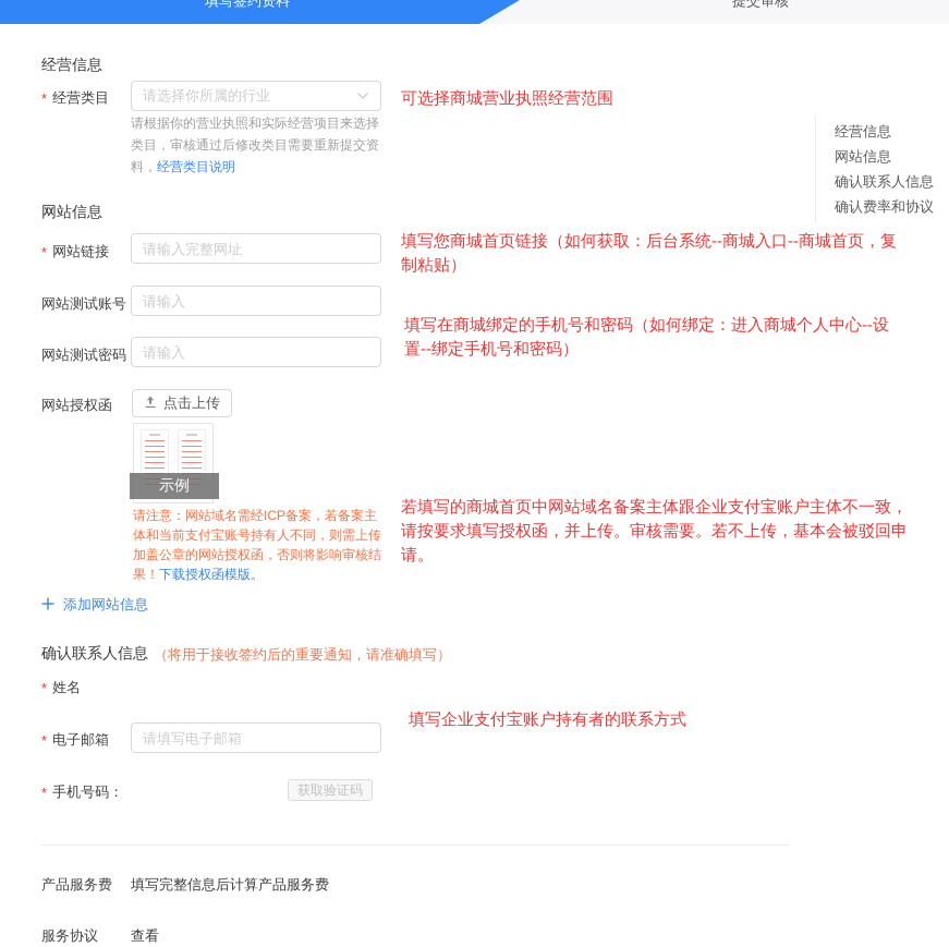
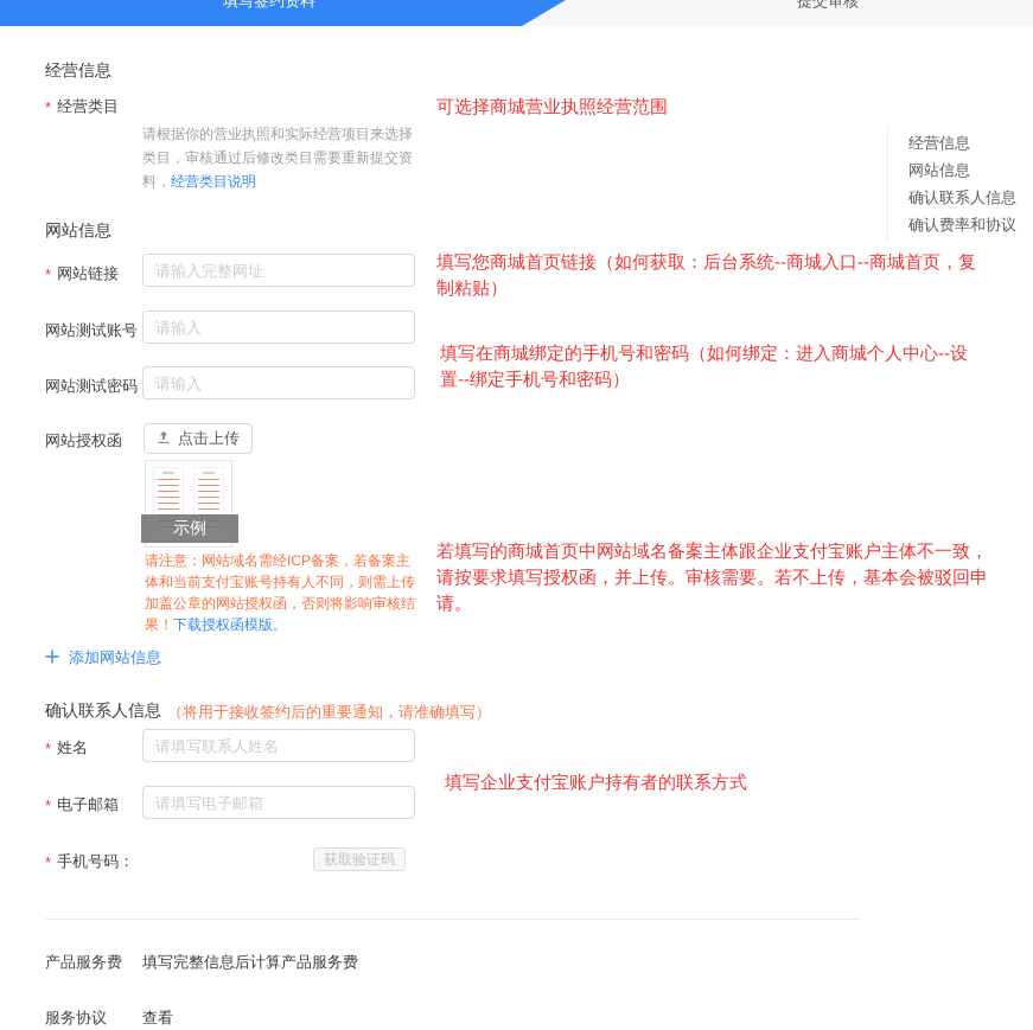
  填写签约资料
  提交审核
  经营信息
  网站信息
  确认联系人信息
  确认费率和协议
  经营信息
  *
  经营类目
- 请选择你所属的行业
  可选择商城营业执照经营范围
  请根据你的营业执照和实际经营项目来选择类目，审核通过后修改类目需要重新提交资料，经营类目说明
  网站信息
  *
  网站链接
  请输入完整网址
  填写您商城首页链接（如何获取：后台系统--商城入口--商城首页，复
  制粘贴）
  网站测试账号
  请输入
  填写在商城绑定的手机号和密码（如何绑定：进入商城个人中心--设
  置--绑定手机号和密码）
  网站测试密码
  请输入
  网站授权函
  点击上传
  示例
  请注意：网站域名需经ICP备案，若备案主体和当前支付宝账号持有人不同，则需上传加盖公章的网站授权函，否则将影响审核结果！下载授权函模版。
  若填写的商城首页中网站域名备案主体跟企业支付宝账户主体不一致，
  请按要求填写授权函，并上传。审核需要。若不上传，基本会被驳回申
  请。
  添加网站信息
  确认联系人信息
  （将用于接收签约后的重要通知，请准确填写）
  *
  姓名
+ 请填写联系人姓名
  填写企业支付宝账户持有者的联系方式
  *
  电子邮箱
  请填写电子邮箱
  *
  手机号码：
  获取验证码
  产品服务费
  填写完整信息后计算产品服务费
  服务协议
  查看
